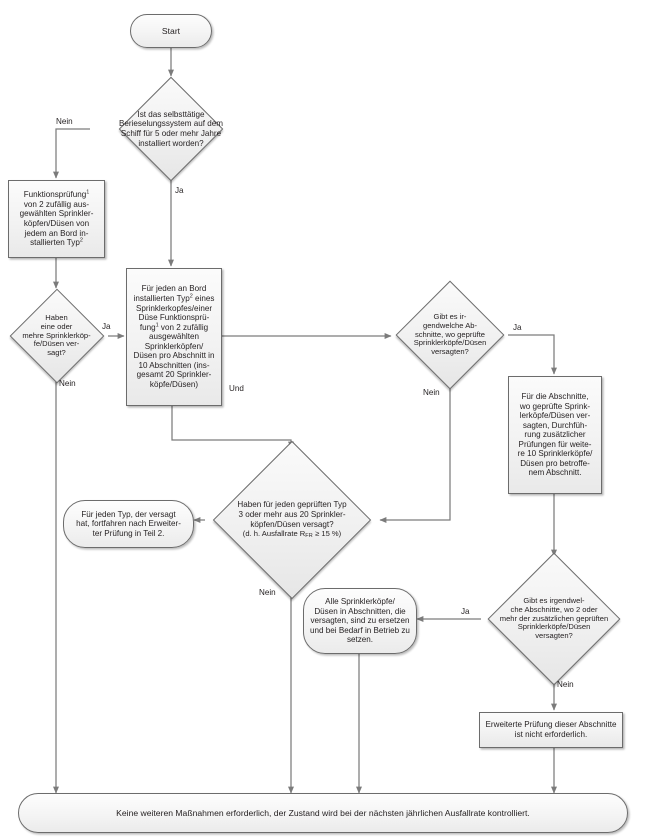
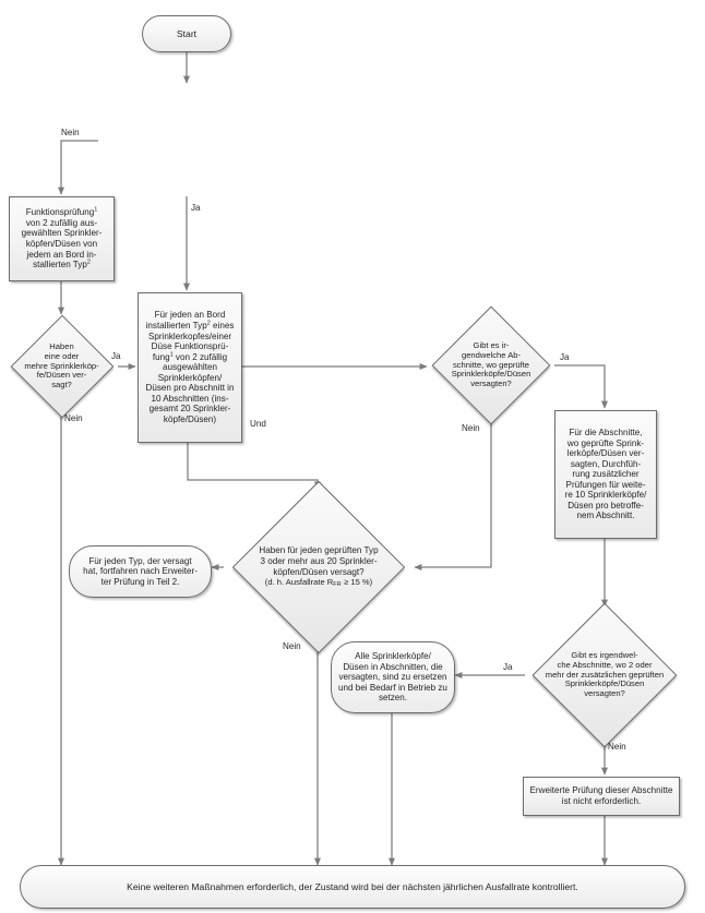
  Start
- Ist das selbsttätige
- Berieselungssystem auf dem
- Schiff für 5 oder mehr Jahre
- installiert worden?
  Nein
  Ja
  Funktionsprüfung
  von 2 zufällig aus-
  gewählten Sprinkler-
  köpfen/Düsen von
  jedem an Bord in-
  stallierten Typ
  Haben
  eine oder
  mehre Sprinklerköp-
  fe/Düsen ver-
  sagt?
  Ja
  Nein
  Für jeden an Bord
  installierten Typ eines
  Sprinklerkopfes/einer
  Düse Funktionsprü-
  fung von 2 zufällig
  ausgewählten
  Sprinklerköpfen/
  Düsen pro Abschnitt in
  10 Abschnitten (ins-
  gesamt 20 Sprinkler-
  köpfe/Düsen)
  Und
  Gibt es ir-
  gendwelche Ab-
  schnitte, wo geprüfte
  Sprinklerköpfe/Düsen
  versagten?
  Ja
  Nein
  Für die Abschnitte,
  wo geprüfte Sprink-
  lerköpfe/Düsen ver-
  sagten, Durchfüh-
  rung zusätzlicher
  Prüfungen für weite-
  re 10 Sprinklerköpfe/
  Düsen pro betroffe-
  nem Abschnitt.
  Haben für jeden geprüften Typ
  3 oder mehr aus 20 Sprinkler-
  köpfen/Düsen versagt?
  (d. h. Ausfallrate R ≥ 15 %)
  Nein
  Für jeden Typ, der versagt
  hat, fortfahren nach Erweiter-
  ter Prüfung in Teil 2.
  Alle Sprinklerköpfe/
  Düsen in Abschnitten, die
  versagten, sind zu ersetzen
  und bei Bedarf in Betrieb zu
  setzen.
  Gibt es irgendwel-
  che Abschnitte, wo 2 oder
  mehr der zusätzlichen geprüften
  Sprinklerköpfe/Düsen
  versagten?
  Ja
  Nein
  Erweiterte Prüfung dieser Abschnitte
  ist nicht erforderlich.
  Keine weiteren Maßnahmen erforderlich, der Zustand wird bei der nächsten jährlichen Ausfallrate kontrolliert.
